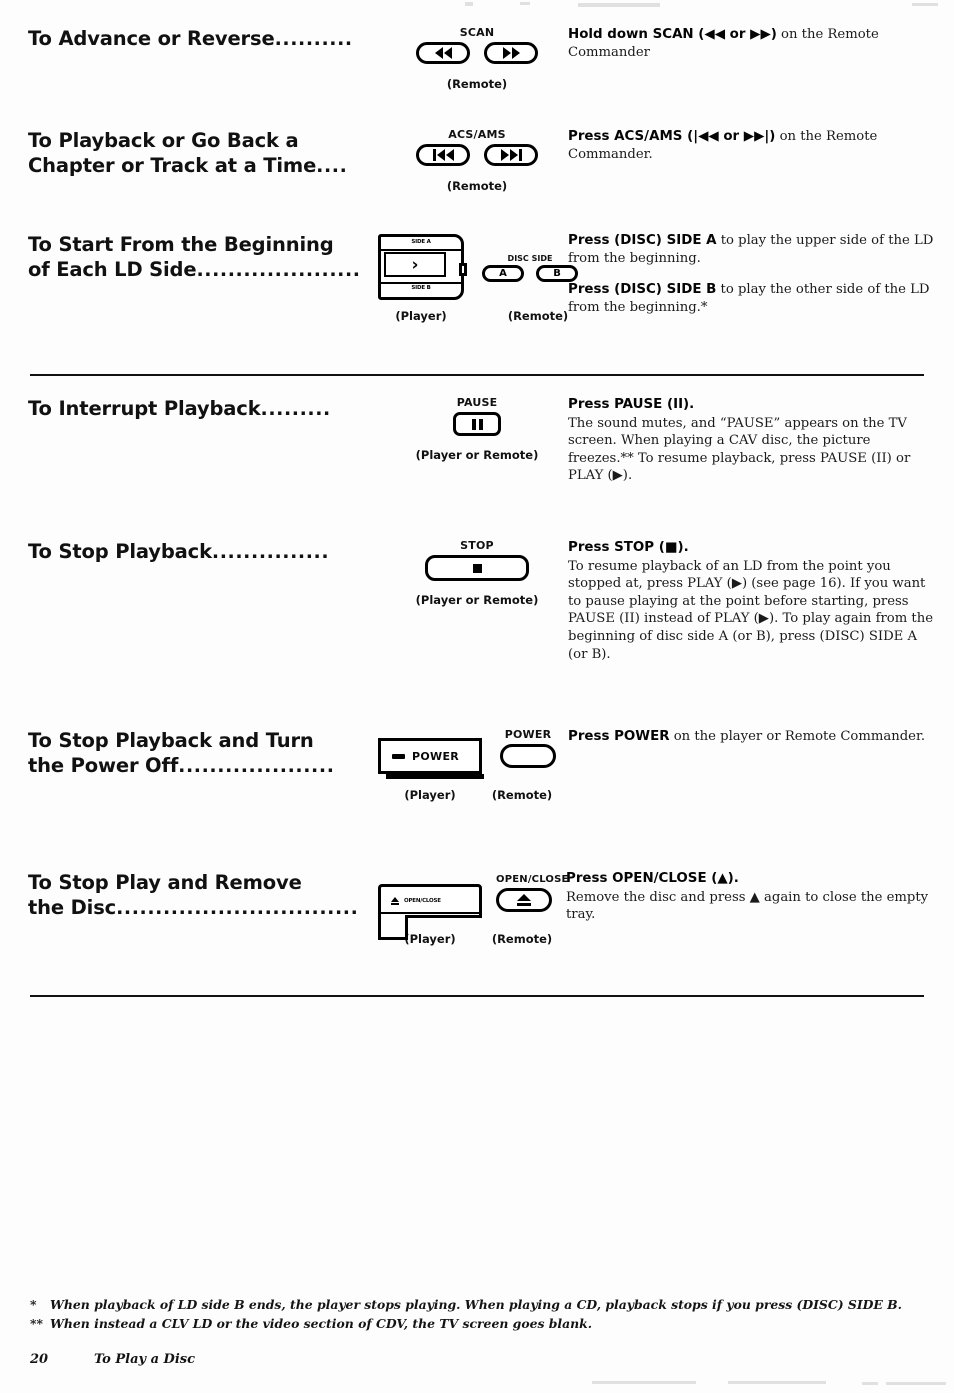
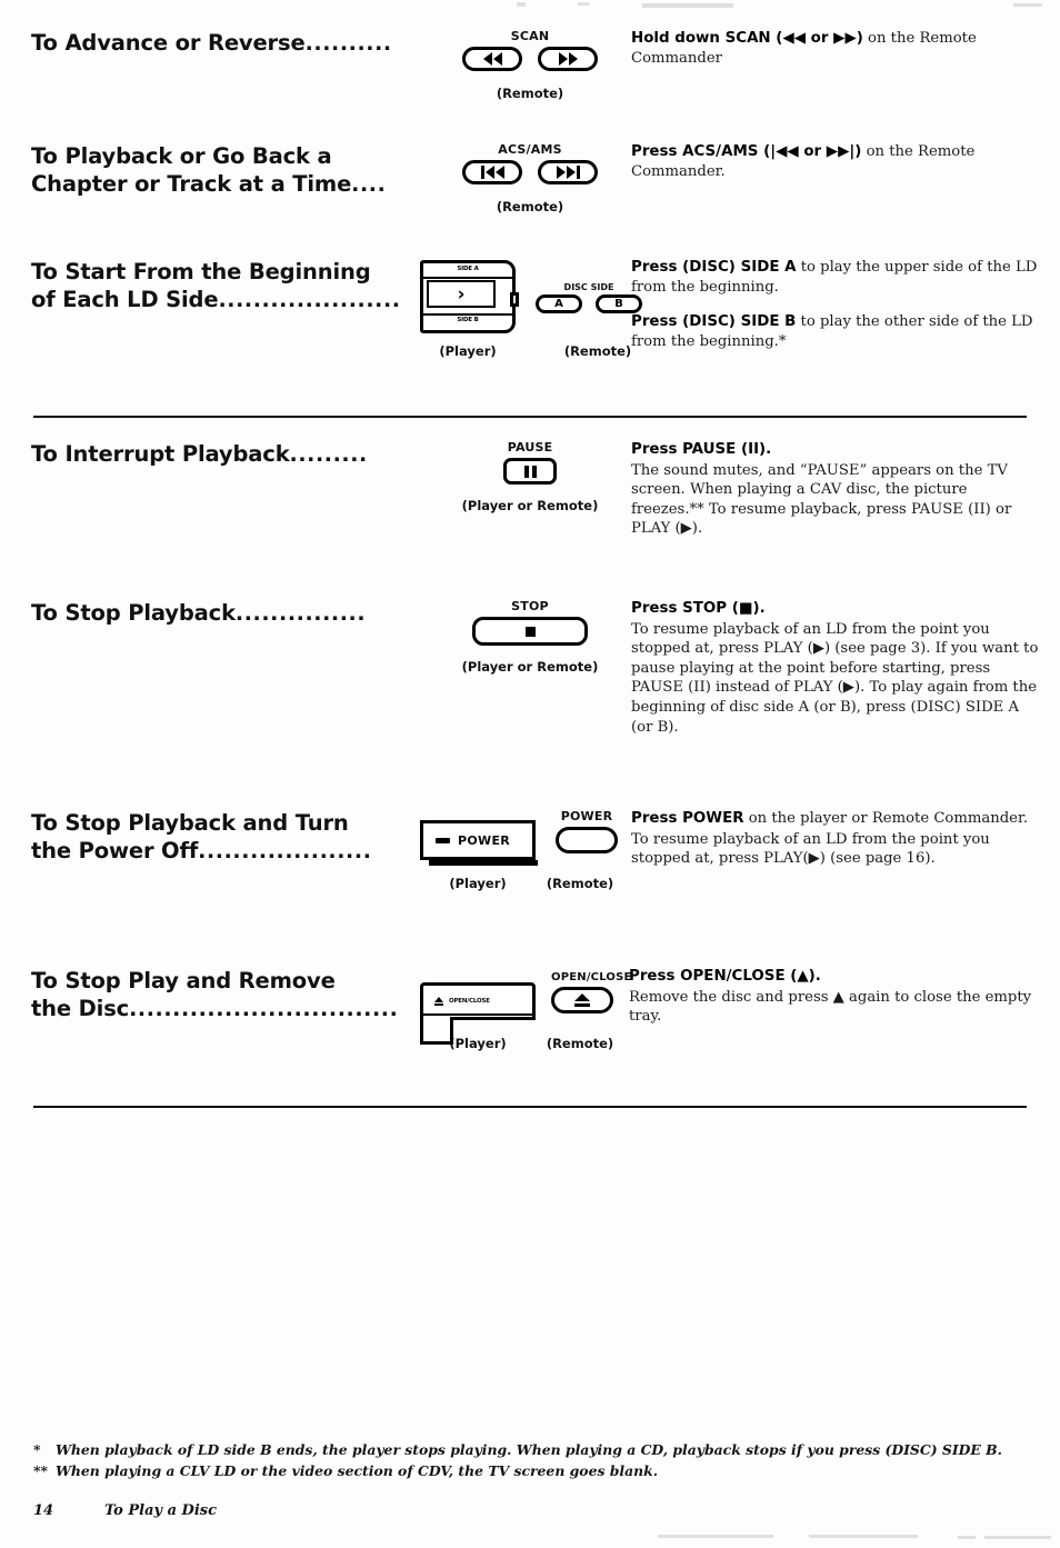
  To Advance or Reverse..........
  SCAN
  (Remote)
  Hold down SCAN (◀◀ or ▶▶) on the Remote Commander
  To Playback or Go Back a
  Chapter or Track at a Time....
  ACS/AMS
  (Remote)
  Press ACS/AMS (|◀◀ or ▶▶|) on the Remote Commander.
  To Start From the Beginning
  of Each LD Side.....................
  ›
  DISC SIDE
  A
  B
  (Player)
  (Remote)
  Press (DISC) SIDE A to play the upper side of the LD from the beginning.
  Press (DISC) SIDE B to play the other side of the LD from the beginning.*
  To Interrupt Playback.........
  PAUSE
  (Player or Remote)
  Press PAUSE (II).
  The sound mutes, and “PAUSE” appears on the TV screen. When playing a CAV disc, the picture freezes.** To resume playback, press PAUSE (II) or PLAY (▶).
  To Stop Playback...............
  STOP
  (Player or Remote)
  Press STOP (■).
- To resume playback of an LD from the point you stopped at, press PLAY (▶) (see page 16). If you want to pause playing at the point before starting, press PAUSE (II) instead of PLAY (▶). To play again from the beginning of disc side A (or B), press (DISC) SIDE A (or B).
+ To resume playback of an LD from the point you stopped at, press PLAY (▶) (see page 3). If you want to pause playing at the point before starting, press PAUSE (II) instead of PLAY (▶). To play again from the beginning of disc side A (or B), press (DISC) SIDE A (or B).
  To Stop Playback and Turn
  the Power Off....................
  POWER
  POWER
  (Player)
  (Remote)
  Press POWER on the player or Remote Commander.
+ To resume playback of an LD from the point you stopped at, press PLAY(▶) (see page 16).
  To Stop Play and Remove
  the Disc...............................
  OPEN/CLOSE
  Player)
  (Remote)
  Press OPEN/CLOSE (▲).
  Remove the disc and press ▲ again to close the empty tray.
  * When playback of LD side B ends, the player stops playing. When playing a CD, playback stops if you press (DISC) SIDE B.
- ** When instead a CLV LD or the video section of CDV, the TV screen goes blank.
+ ** When playing a CLV LD or the video section of CDV, the TV screen goes blank.
- 20
+ 14
  To Play a Disc
